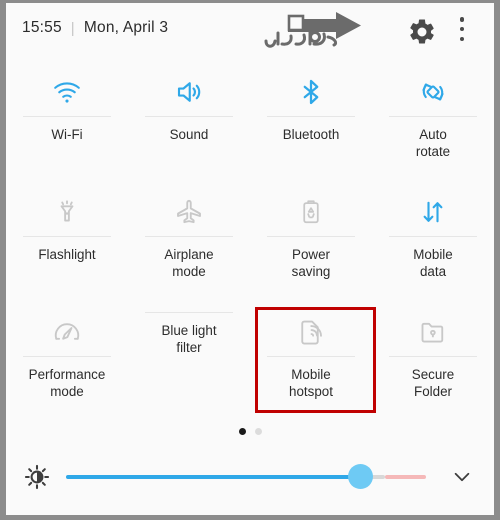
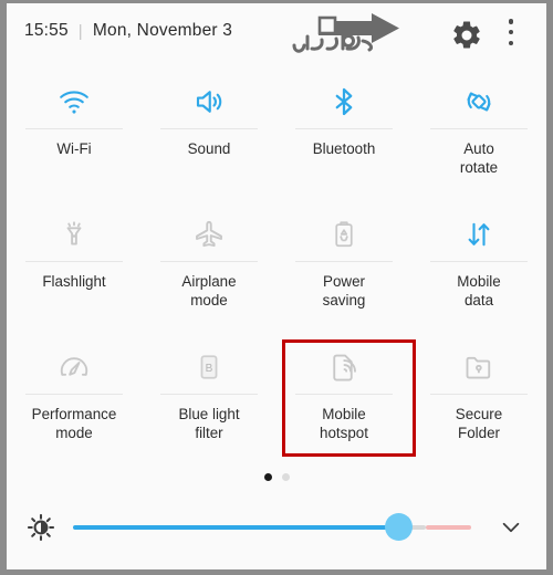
  15:55
  |
- Mon, April 3
+ Mon, November 3
  Wi-Fi
  Sound
  Bluetooth
  Auto
  rotate
  Flashlight
  Airplane
  mode
  Power
  saving
  Mobile
  data
  Performance
  mode
+ B
  Blue light
  filter
  Mobile
  hotspot
  Secure
  Folder
